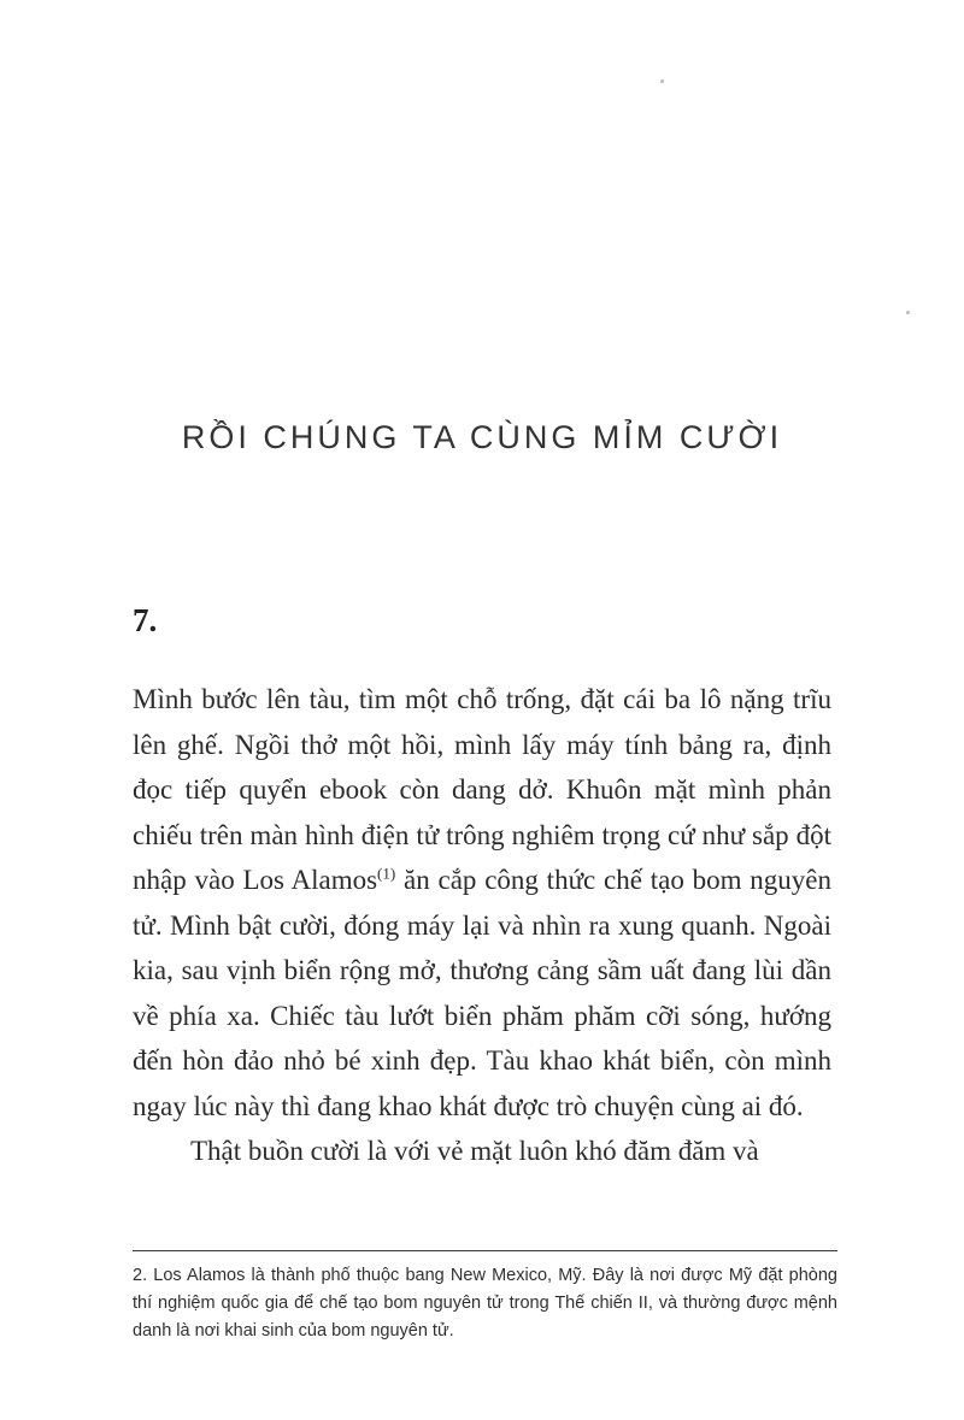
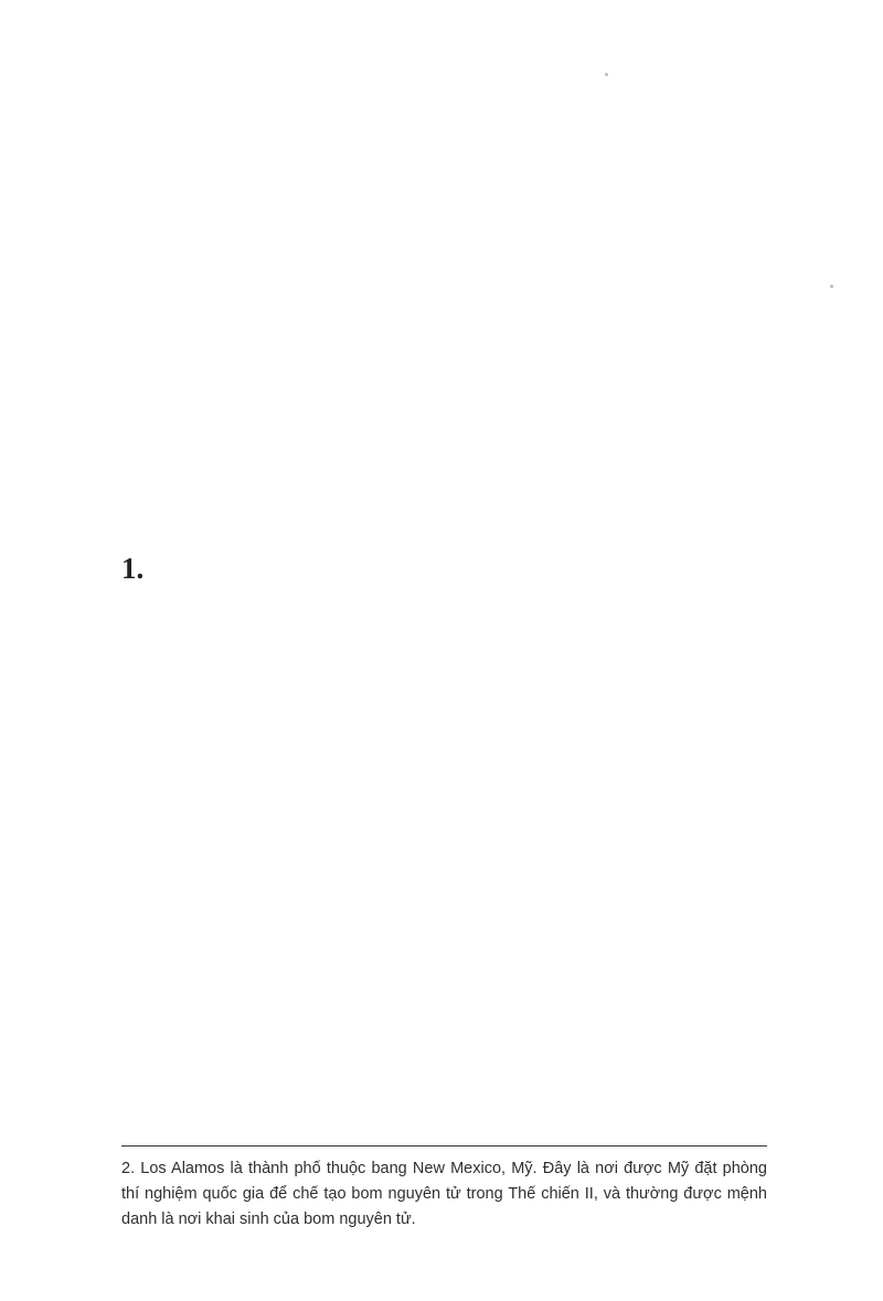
- RỒI CHÚNG TA CÙNG MỈM CƯỜI
- 7.
+ 1.
- Mình bước lên tàu, tìm một chỗ trống, đặt cái ba lô nặng trĩu lên ghế. Ngồi thở một hồi, mình lấy máy tính bảng ra, định đọc tiếp quyển ebook còn dang dở. Khuôn mặt mình phản chiếu trên màn hình điện tử trông nghiêm trọng cứ như sắp đột nhập vào Los Alamos(1) ăn cắp công thức chế tạo bom nguyên tử. Mình bật cười, đóng máy lại và nhìn ra xung quanh. Ngoài kia, sau vịnh biển rộng mở, thương cảng sầm uất đang lùi dần về phía xa. Chiếc tàu lướt biển phăm phăm cỡi sóng, hướng đến hòn đảo nhỏ bé xinh đẹp. Tàu khao khát biển, còn mình ngay lúc này thì đang khao khát được trò chuyện cùng ai đó.
- Thật buồn cười là với vẻ mặt luôn khó đăm đăm và
  2. Los Alamos là thành phố thuộc bang New Mexico, Mỹ. Đây là nơi được Mỹ đặt phòng thí nghiệm quốc gia để chế tạo bom nguyên tử trong Thế chiến II, và thường được mệnh danh là nơi khai sinh của bom nguyên tử.
